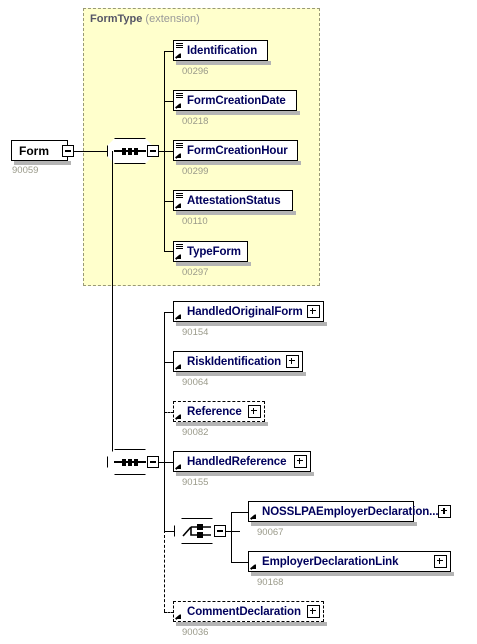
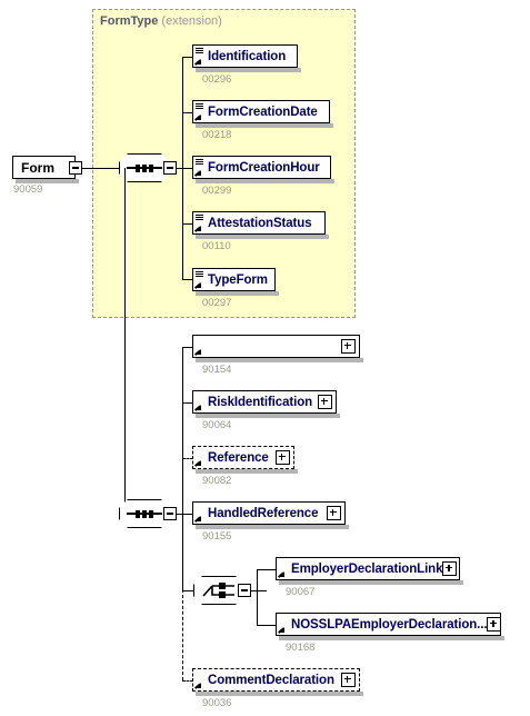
  FormType (extension)
  Form
  90059
  Identification
  00296
  FormCreationDate
  00218
  FormCreationHour
  00299
  AttestationStatus
  00110
  TypeForm
  00297
- HandledOriginalForm
  90154
  RiskIdentification
  90064
  Reference
  90082
  HandledReference
  90155
- NOSSLPAEmployerDeclaration...
+ EmployerDeclarationLink
  90067
- EmployerDeclarationLink
+ NOSSLPAEmployerDeclaration...
  90168
  CommentDeclaration
  90036
